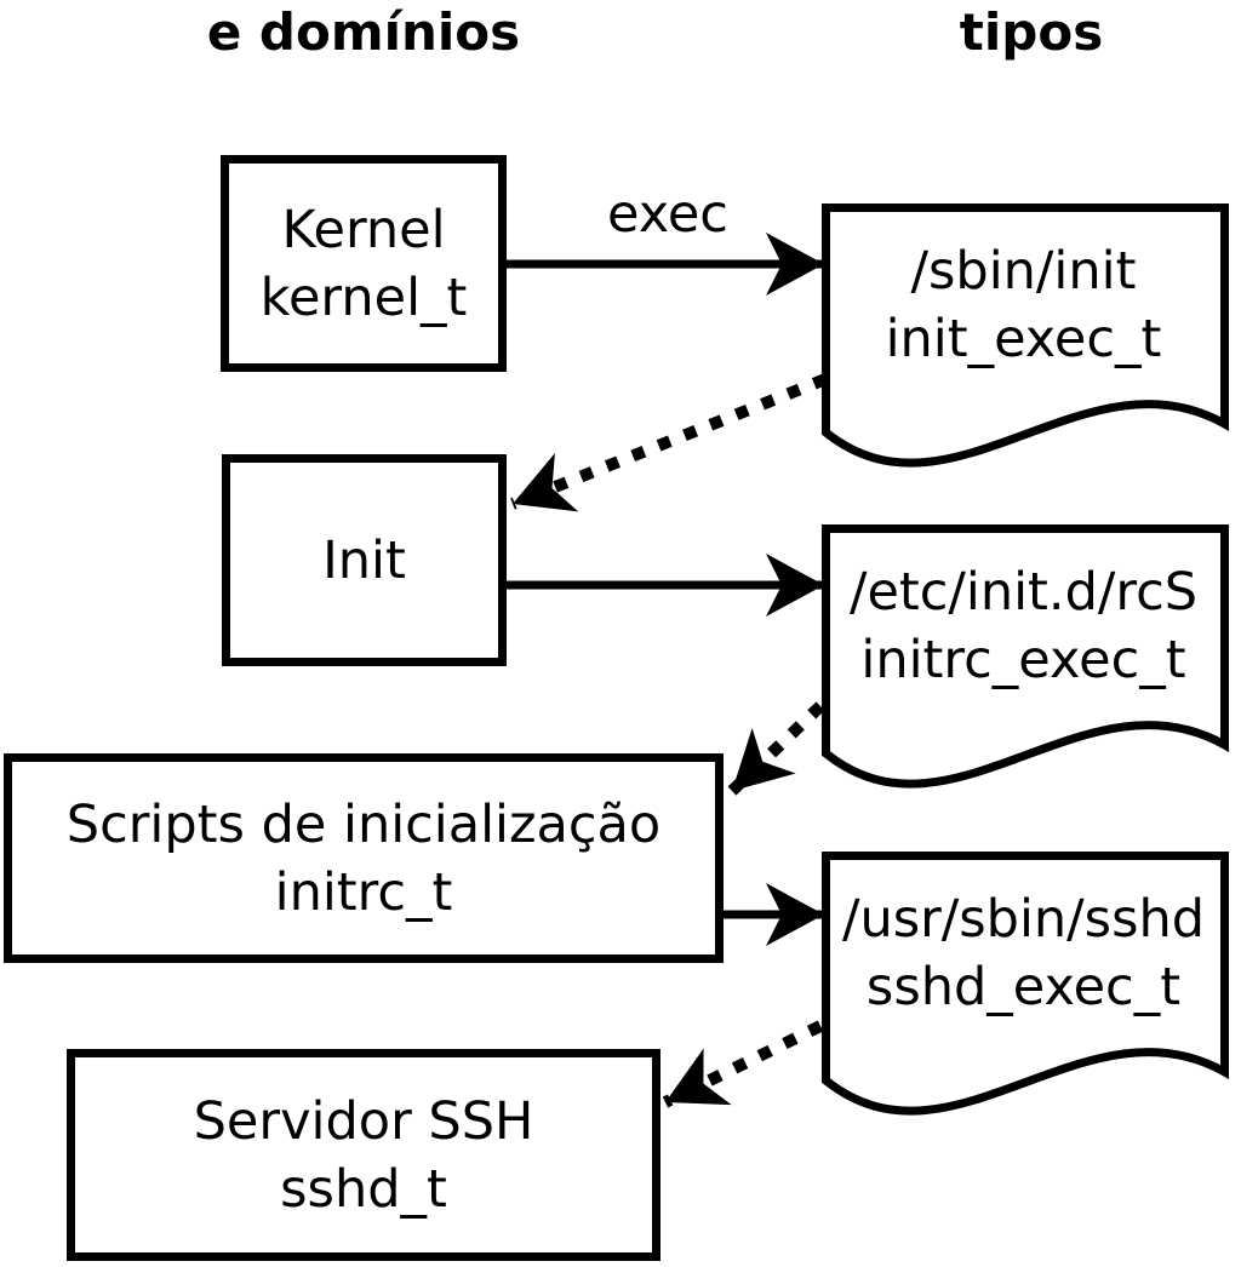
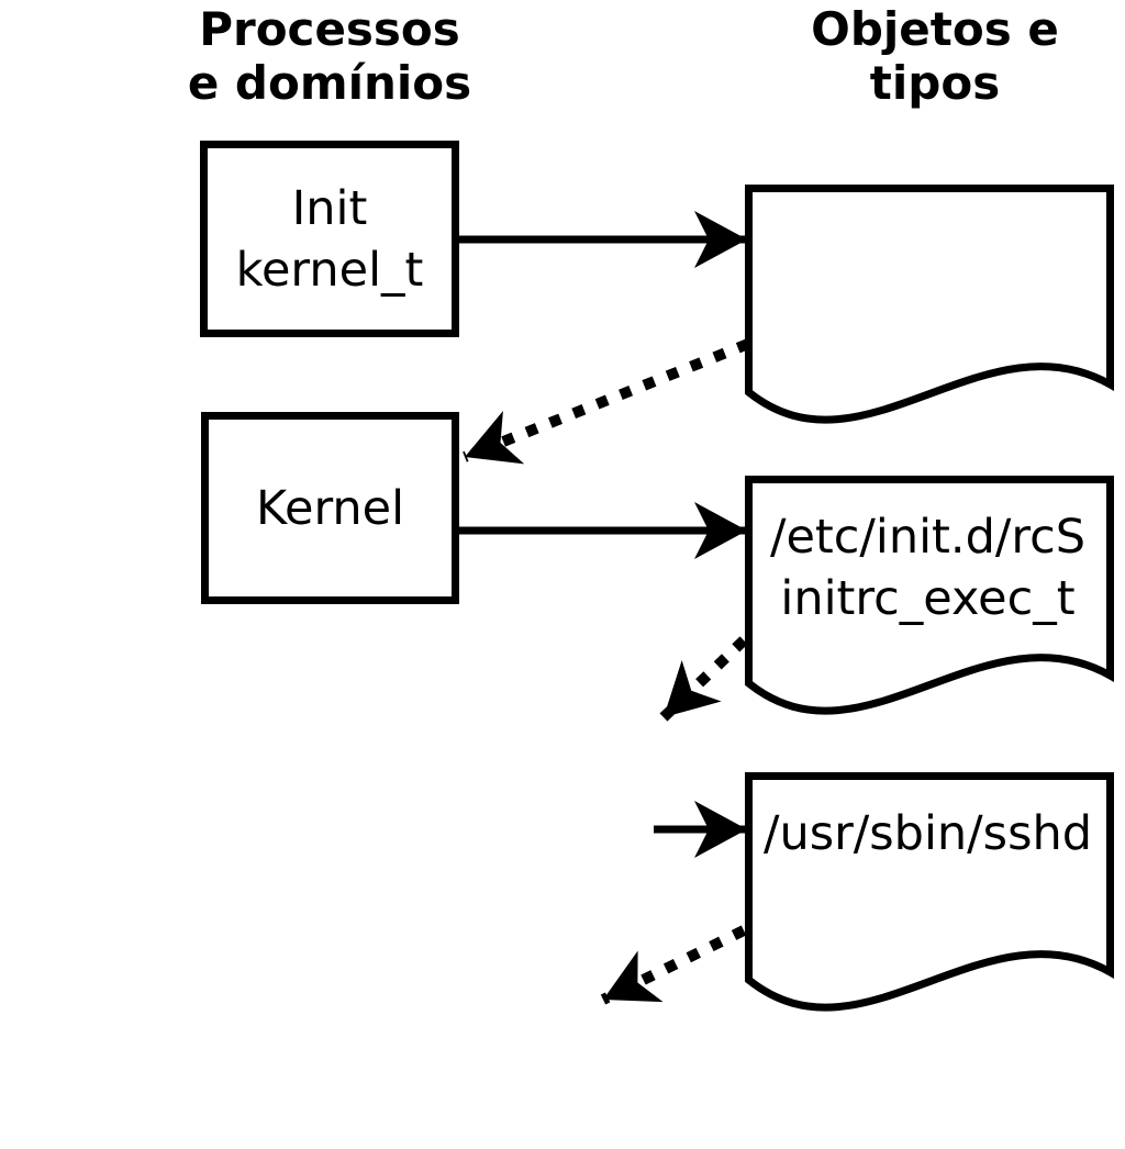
+ Processos
  e domínios
+ Objetos e
  tipos
- Kernel
+ Init
  kernel_t
- Init
+ Kernel
- Scripts de inicialização
- initrc_t
- Servidor SSH
- sshd_t
- /sbin/init
- init_exec_t
  /etc/init.d/rcS
  initrc_exec_t
  /usr/sbin/sshd
- sshd_exec_t
- exec
